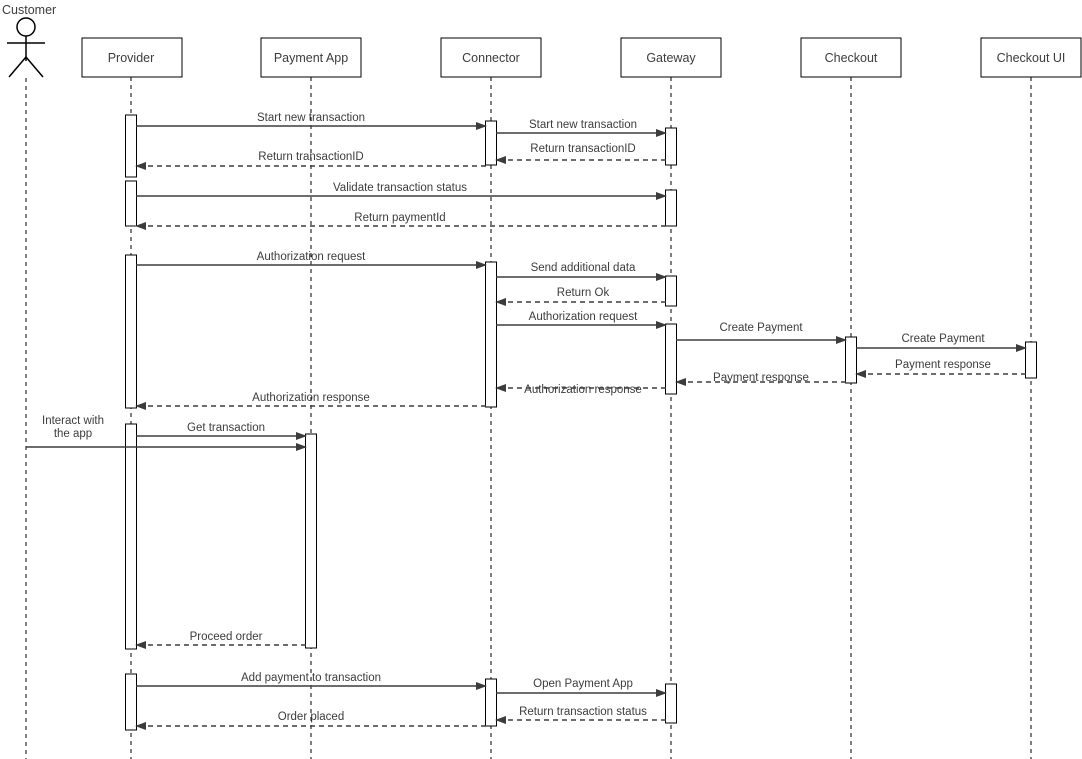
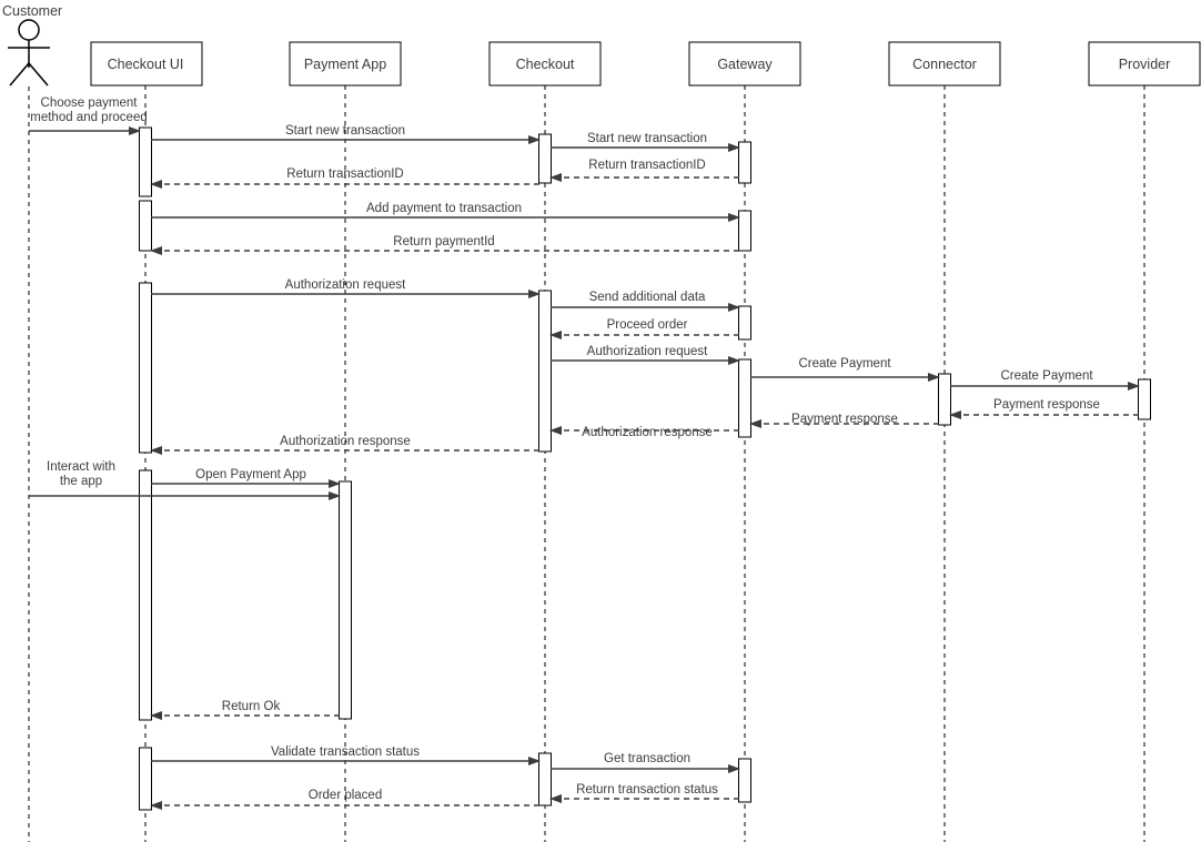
- Provider
+ Checkout UI
  Payment App
- Connector
+ Checkout
  Gateway
- Checkout
+ Connector
- Checkout UI
+ Provider
  Customer
+ Choose payment
+ method and proceed
  Start new transaction
  Start new transaction
  Return transactionID
  Return transactionID
- Validate transaction status
+ Add payment to transaction
  Return paymentId
  Authorization request
  Send additional data
- Return Ok
+ Proceed order
  Authorization request
  Create Payment
  Create Payment
  Payment response
  Payment response
  Authorization response
  Authorization response
  Interact with
  the app
- Get transaction
+ Open Payment App
- Proceed order
+ Return Ok
- Add payment to transaction
+ Validate transaction status
- Open Payment App
+ Get transaction
  Return transaction status
  Order placed
